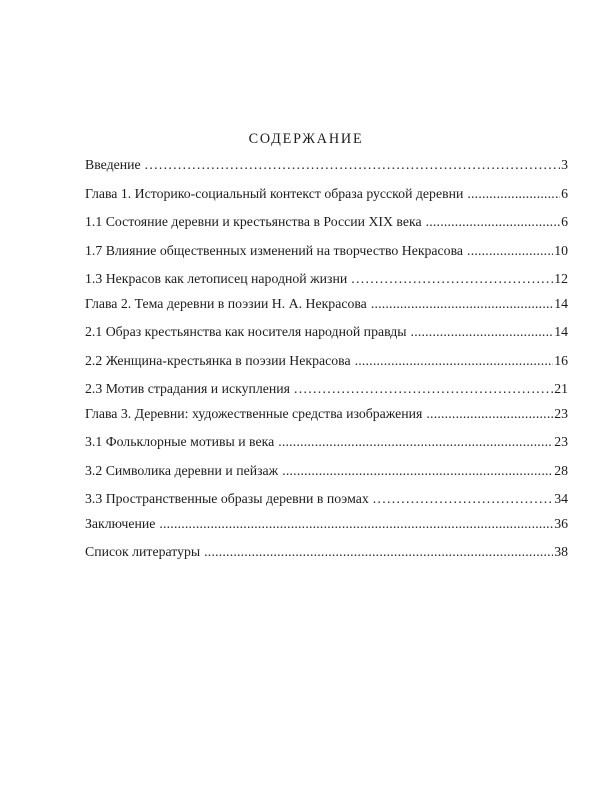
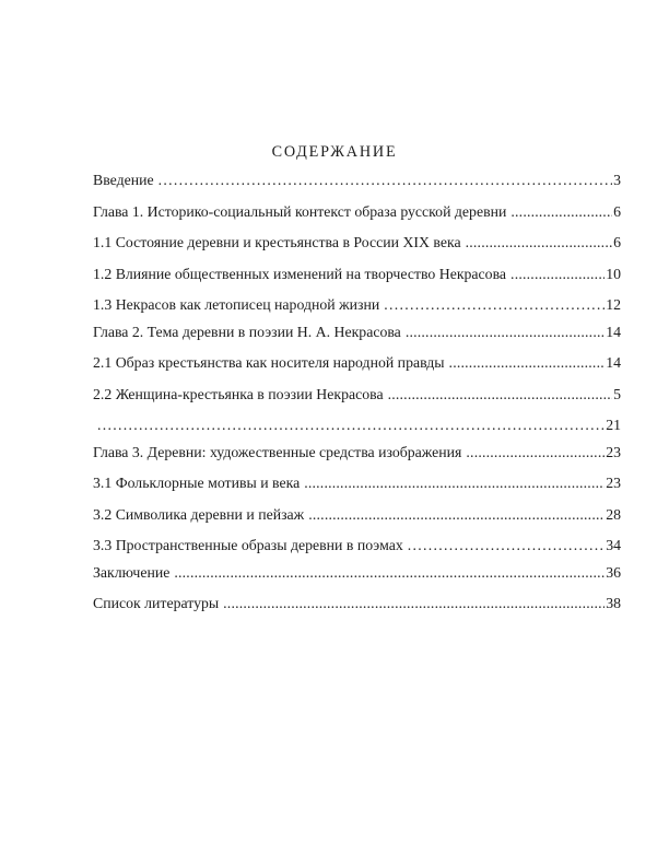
  СОДЕРЖАНИЕ
  Введение
  3
  Глава 1. Историко-социальный контекст образа русской деревни
  6
  1.1 Состояние деревни и крестьянства в России XIX века
  6
- 1.7 Влияние общественных изменений на творчество Некрасова
+ 1.2 Влияние общественных изменений на творчество Некрасова
  10
  1.3 Некрасов как летописец народной жизни
  12
  Глава 2. Тема деревни в поэзии Н. А. Некрасова
  14
  2.1 Образ крестьянства как носителя народной правды
  14
  2.2 Женщина-крестьянка в поэзии Некрасова
- 16
+ 5
- 2.3 Мотив страдания и искупления
  21
  Глава 3. Деревни: художественные средства изображения
  23
  3.1 Фольклорные мотивы и века
  23
  3.2 Символика деревни и пейзаж
  28
  3.3 Пространственные образы деревни в поэмах
  34
  Заключение
  36
  Список литературы
  38
